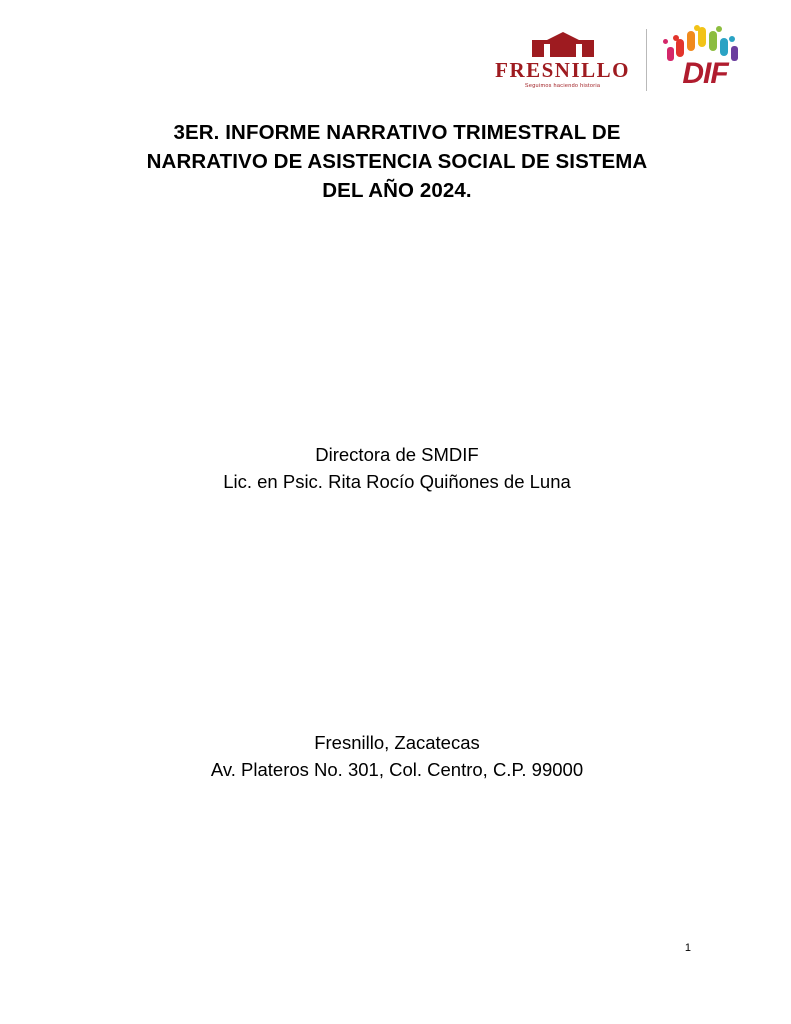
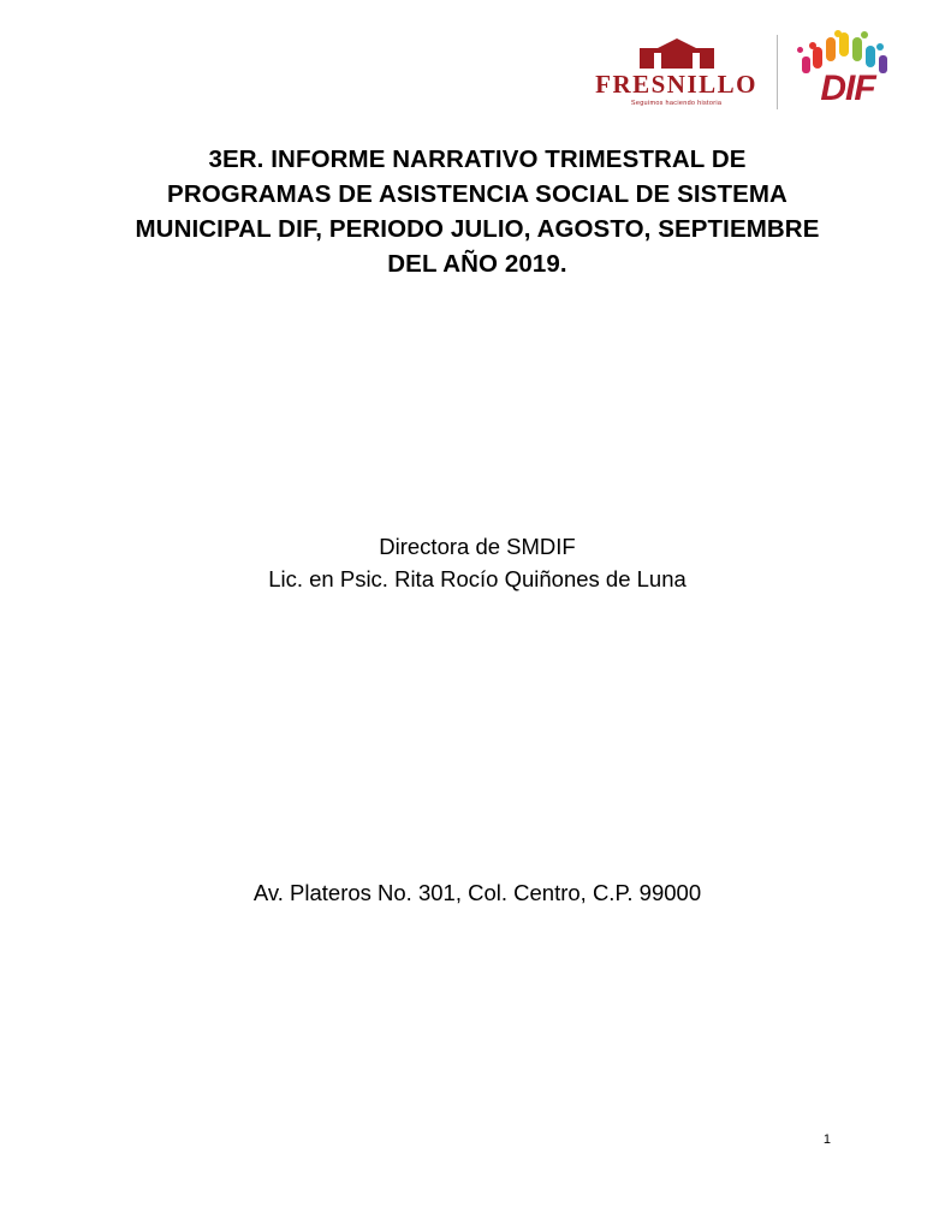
  FRESNILLO
  DIF
  3ER. INFORME NARRATIVO TRIMESTRAL DE
- NARRATIVO DE ASISTENCIA SOCIAL DE SISTEMA
+ PROGRAMAS DE ASISTENCIA SOCIAL DE SISTEMA
+ MUNICIPAL DIF, PERIODO JULIO, AGOSTO, SEPTIEMBRE
- DEL AÑO 2024.
+ DEL AÑO 2019.
  Directora de SMDIF
  Lic. en Psic. Rita Rocío Quiñones de Luna
- Fresnillo, Zacatecas
  Av. Plateros No. 301, Col. Centro, C.P. 99000
  1
